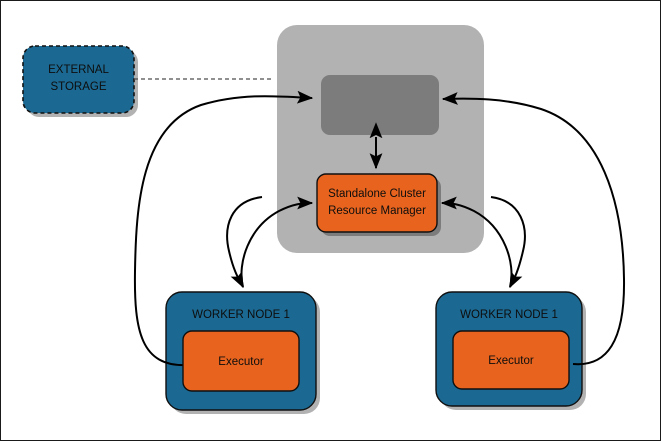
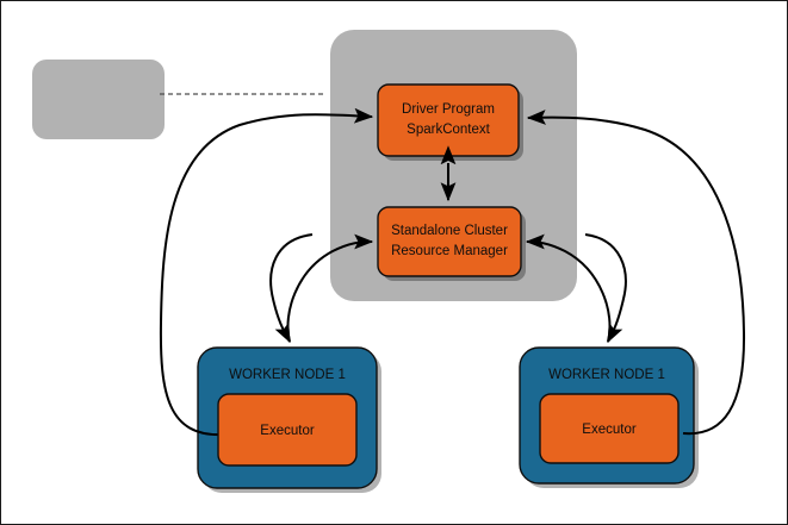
- EXTERNAL
- STORAGE
  WORKER NODE 1
  WORKER NODE 1
+ Driver Program
+ SparkContext
  Standalone Cluster
  Resource Manager
  Executor
  Executor
